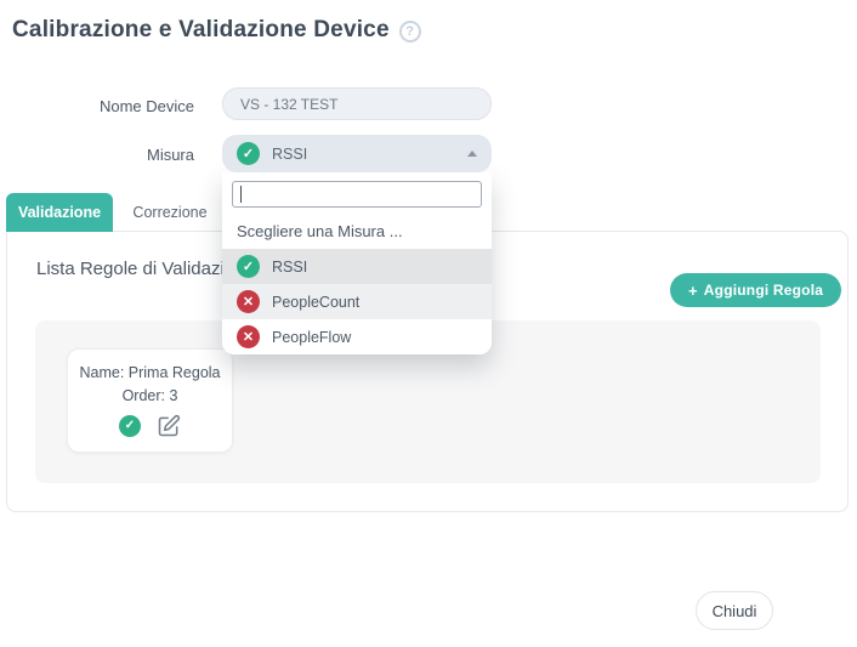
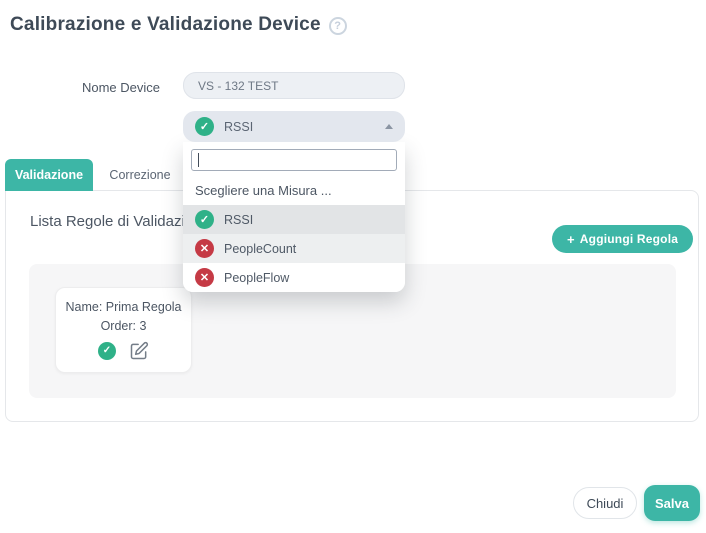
  Calibrazione e Validazione Device
  ?
  Nome Device
  VS - 132 TEST
- Misura
  ✓
  RSSI
  Scegliere una Misura ...
  ✓
  RSSI
  ✕
  PeopleCount
  ✕
  PeopleFlow
  Validazione
  Correzione
  Lista Regole di Validaz
  +
  Aggiungi Regola
  Name: Prima Regola
  Order: 3
  ✓
  Chiudi
+ Salva
